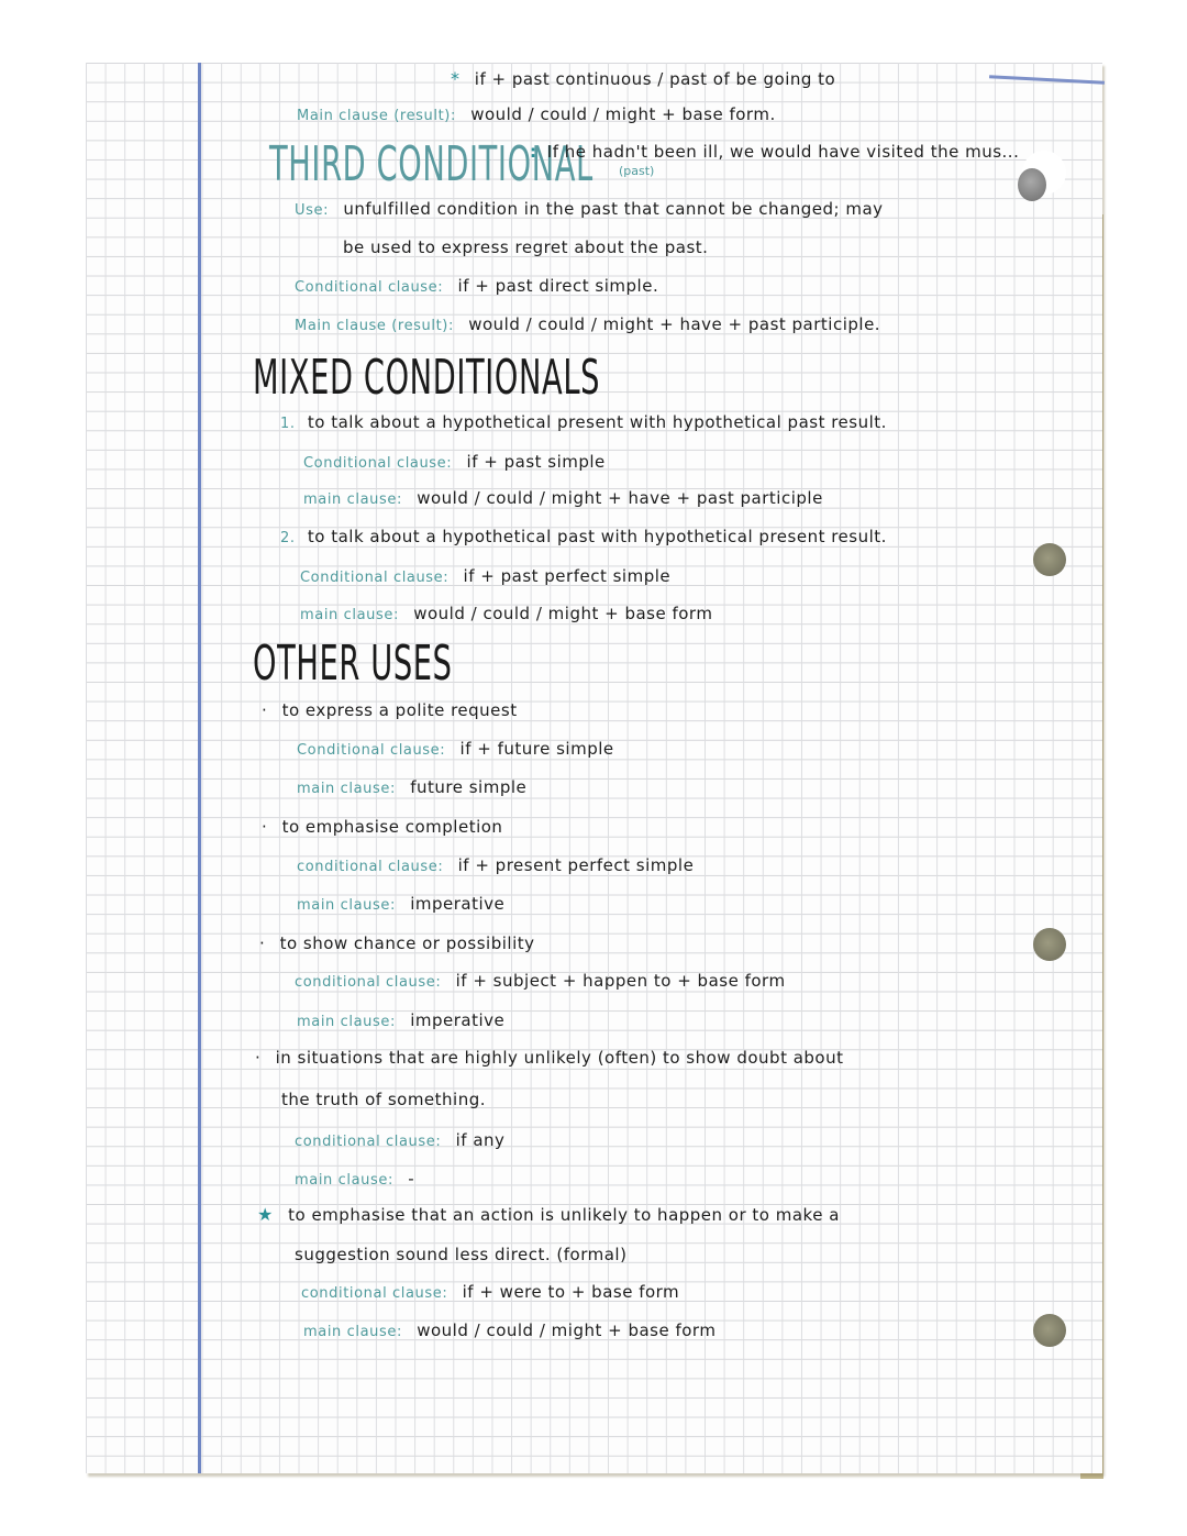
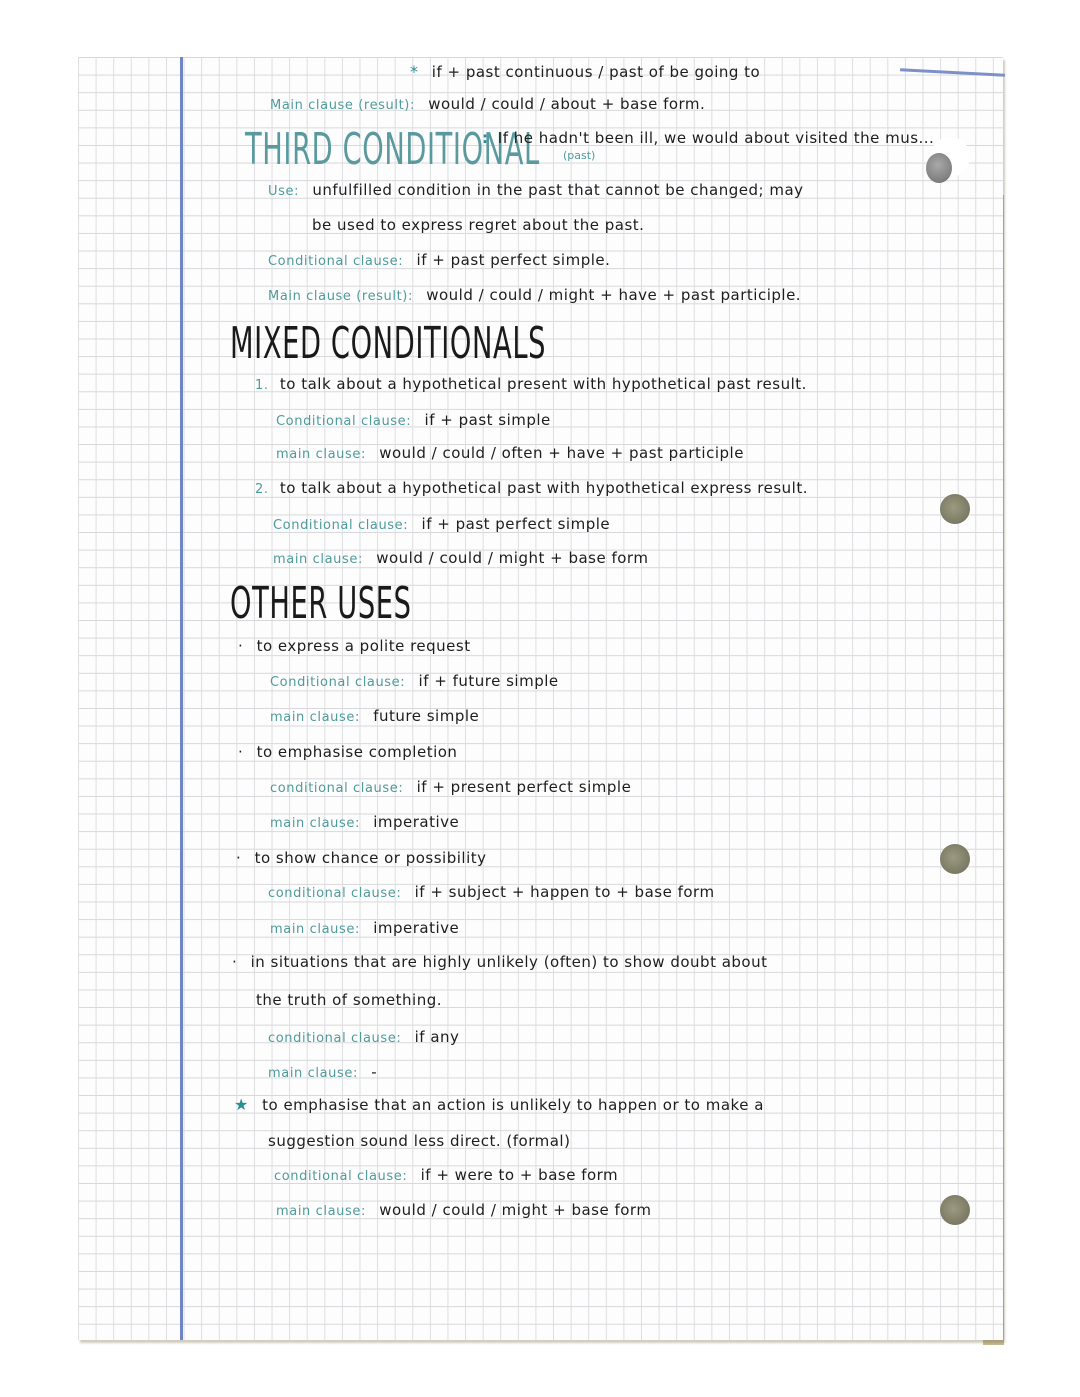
  * if + past continuous / past of be going to
- Main clause (result): would / could / might + base form.
+ Main clause (result): would / could / about + base form.
  THIRD CONDITIONAL
- : If he hadn't been ill, we would have visited the mus...
+ : If he hadn't been ill, we would about visited the mus...
  (past)
  Use: unfulfilled condition in the past that cannot be changed; may
  be used to express regret about the past.
- Conditional clause: if + past direct simple.
+ Conditional clause: if + past perfect simple.
  Main clause (result): would / could / might + have + past participle.
  MIXED CONDITIONALS
  1. to talk about a hypothetical present with hypothetical past result.
  Conditional clause: if + past simple
- main clause: would / could / might + have + past participle
+ main clause: would / could / often + have + past participle
- 2. to talk about a hypothetical past with hypothetical present result.
+ 2. to talk about a hypothetical past with hypothetical express result.
  Conditional clause: if + past perfect simple
  main clause: would / could / might + base form
  OTHER USES
  · to express a polite request
  Conditional clause: if + future simple
  main clause: future simple
  · to emphasise completion
  conditional clause: if + present perfect simple
  main clause: imperative
  · to show chance or possibility
  conditional clause: if + subject + happen to + base form
  main clause: imperative
  · in situations that are highly unlikely (often) to show doubt about
  the truth of something.
  conditional clause: if any
  main clause: -
  ★ to emphasise that an action is unlikely to happen or to make a
  suggestion sound less direct. (formal)
  conditional clause: if + were to + base form
  main clause: would / could / might + base form
